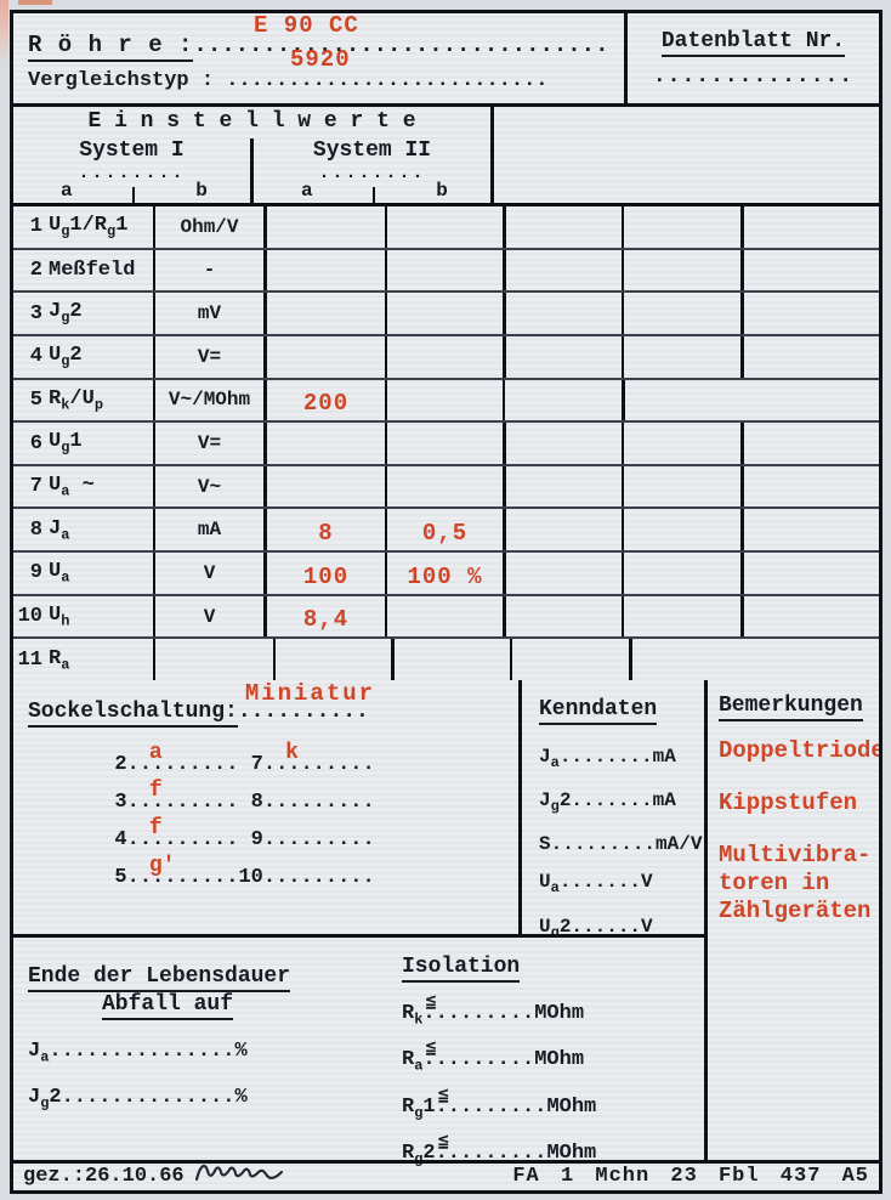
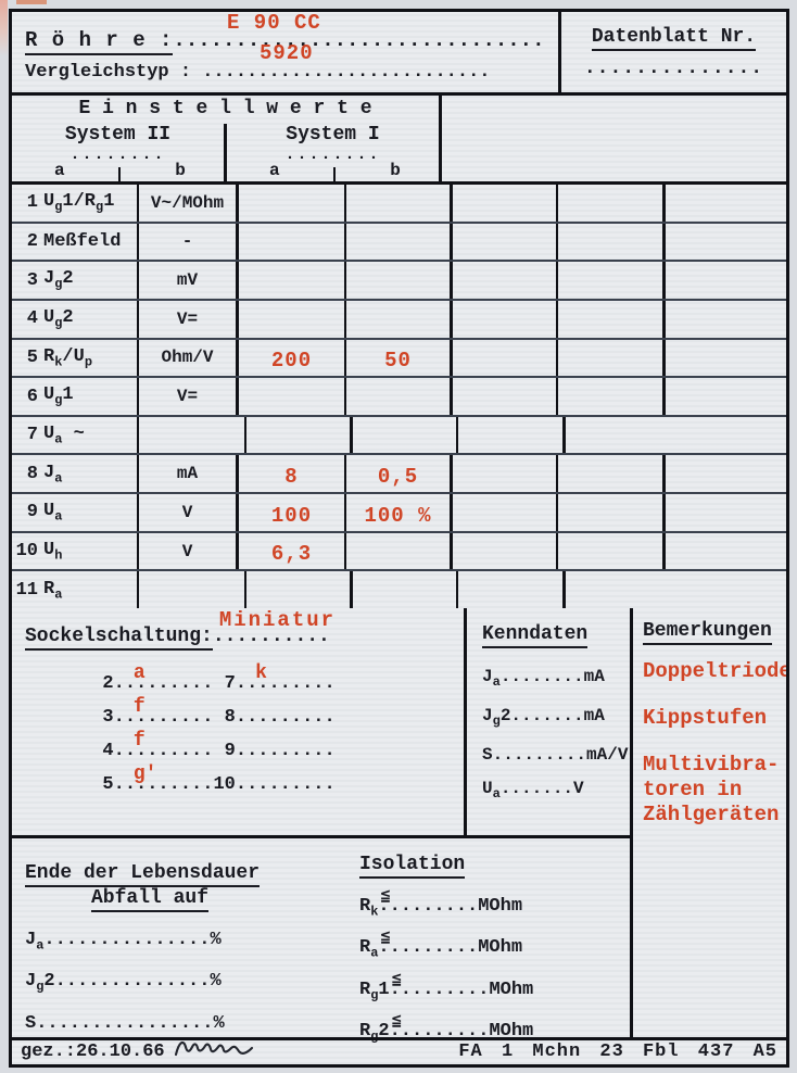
  R ö h r e :..............................
  E 90 CC
  Vergleichstyp : ..........................
  5920
  Datenblatt Nr.
  ..............
  E i n s t e l l w e r t e
- System I
+ System II
  ........
  a
  b
- System II
+ System I
  ........
  a
  b
  1
  Ug1/Rg1
- Ohm/V
+ V~/MOhm
  2
  Meßfeld
  -
  3
  Jg2
  mV
  4
  Ug2
  V=
  5
  Rk/Up
- V~/MOhm
+ Ohm/V
  200
+ 50
  6
  Ug1
  V=
  7
  Ua ~
- V~
  8
  Ja
  mA
  8
  0,5
  9
  Ua
  V
  100
  100 %
  10
  Uh
  V
- 8,4
+ 6,3
  11
  Ra
  Sockelschaltung:..........
  Miniatur
  2.........
  a
  7.........
  k
  3.........
  f
  8.........
  4.........
  f
  9.........
  5.........
  g′
  10.........
  Kenndaten
  Ja........mA
  Jg2.......mA
  S.........mA/V
  Ua.......V
- Ug2......V
  Bemerkungen
  Doppeltriode
  Kippstufen
  Multivibra-
  toren in
  Zählgeräten
  Ende der Lebensdauer
  Abfall auf
  Ja...............%
  Jg2..............%
+ S................%
  Isolation
  Rk.........
  ≦
  MOhm
  Ra.........
  ≦
  MOhm
  Rg1.........
  ≦
  MOhm
  Rg2.........
  ≦
  MOhm
  gez.:26.10.66
  FA 1 Mchn 23 Fbl 437 A5
